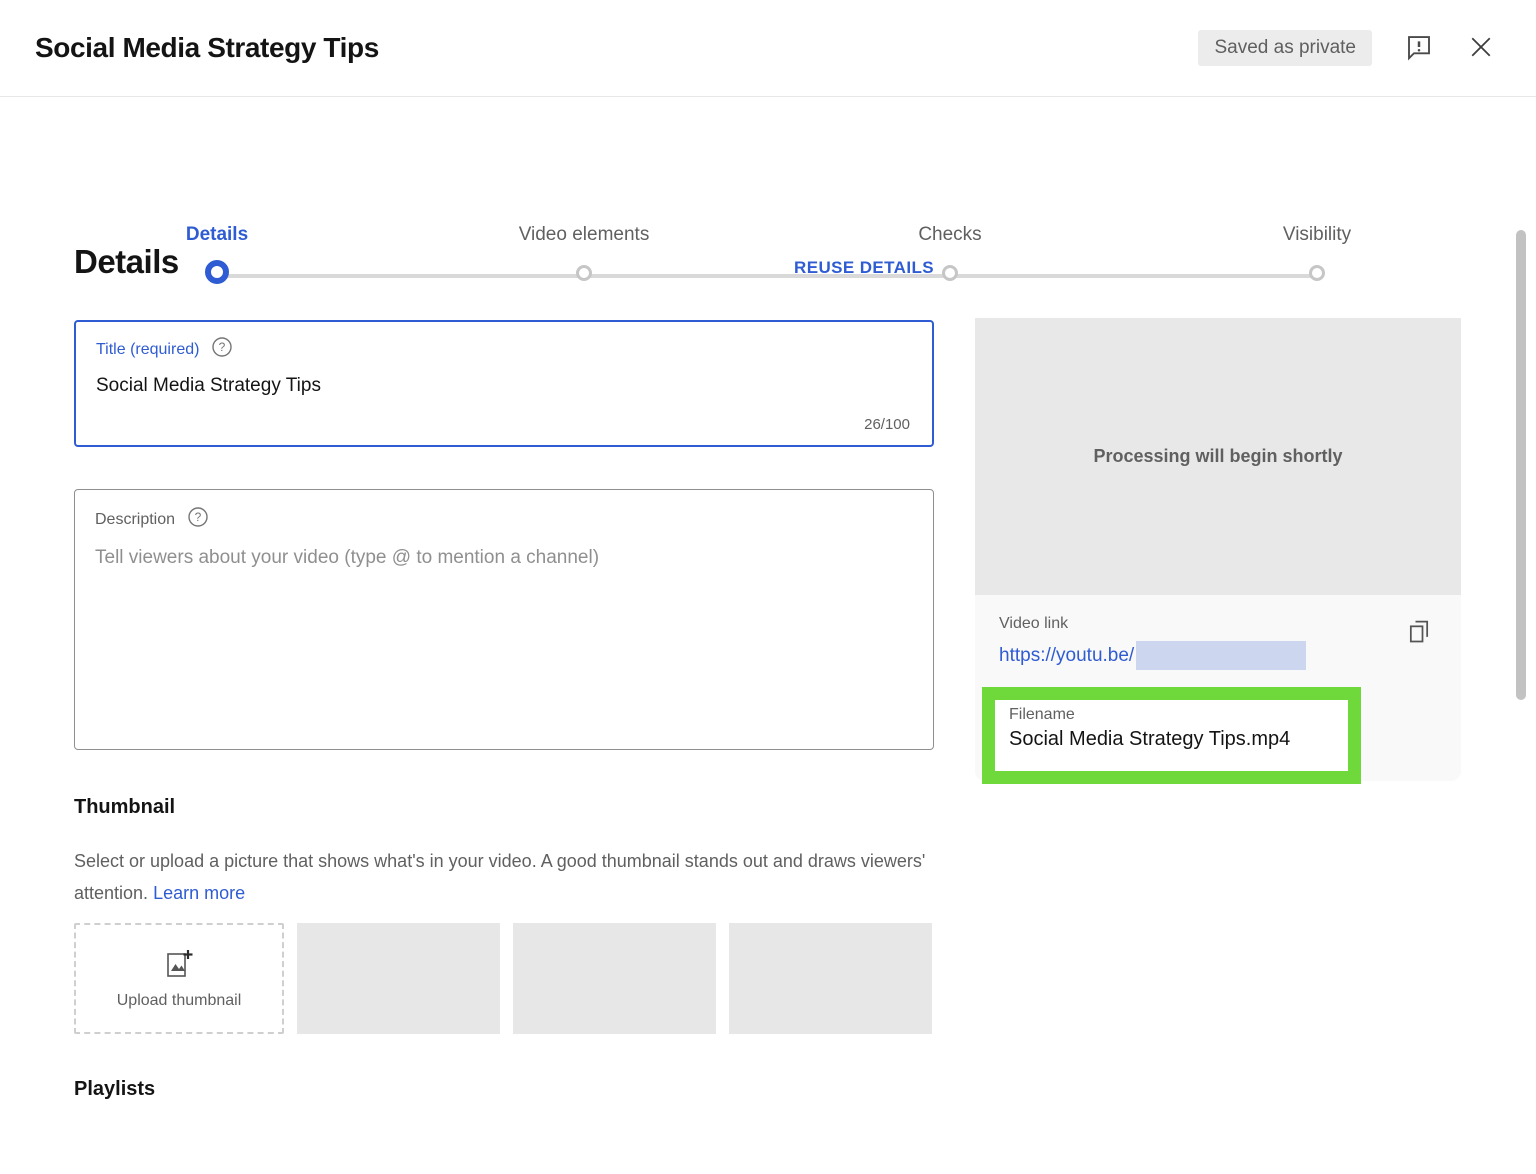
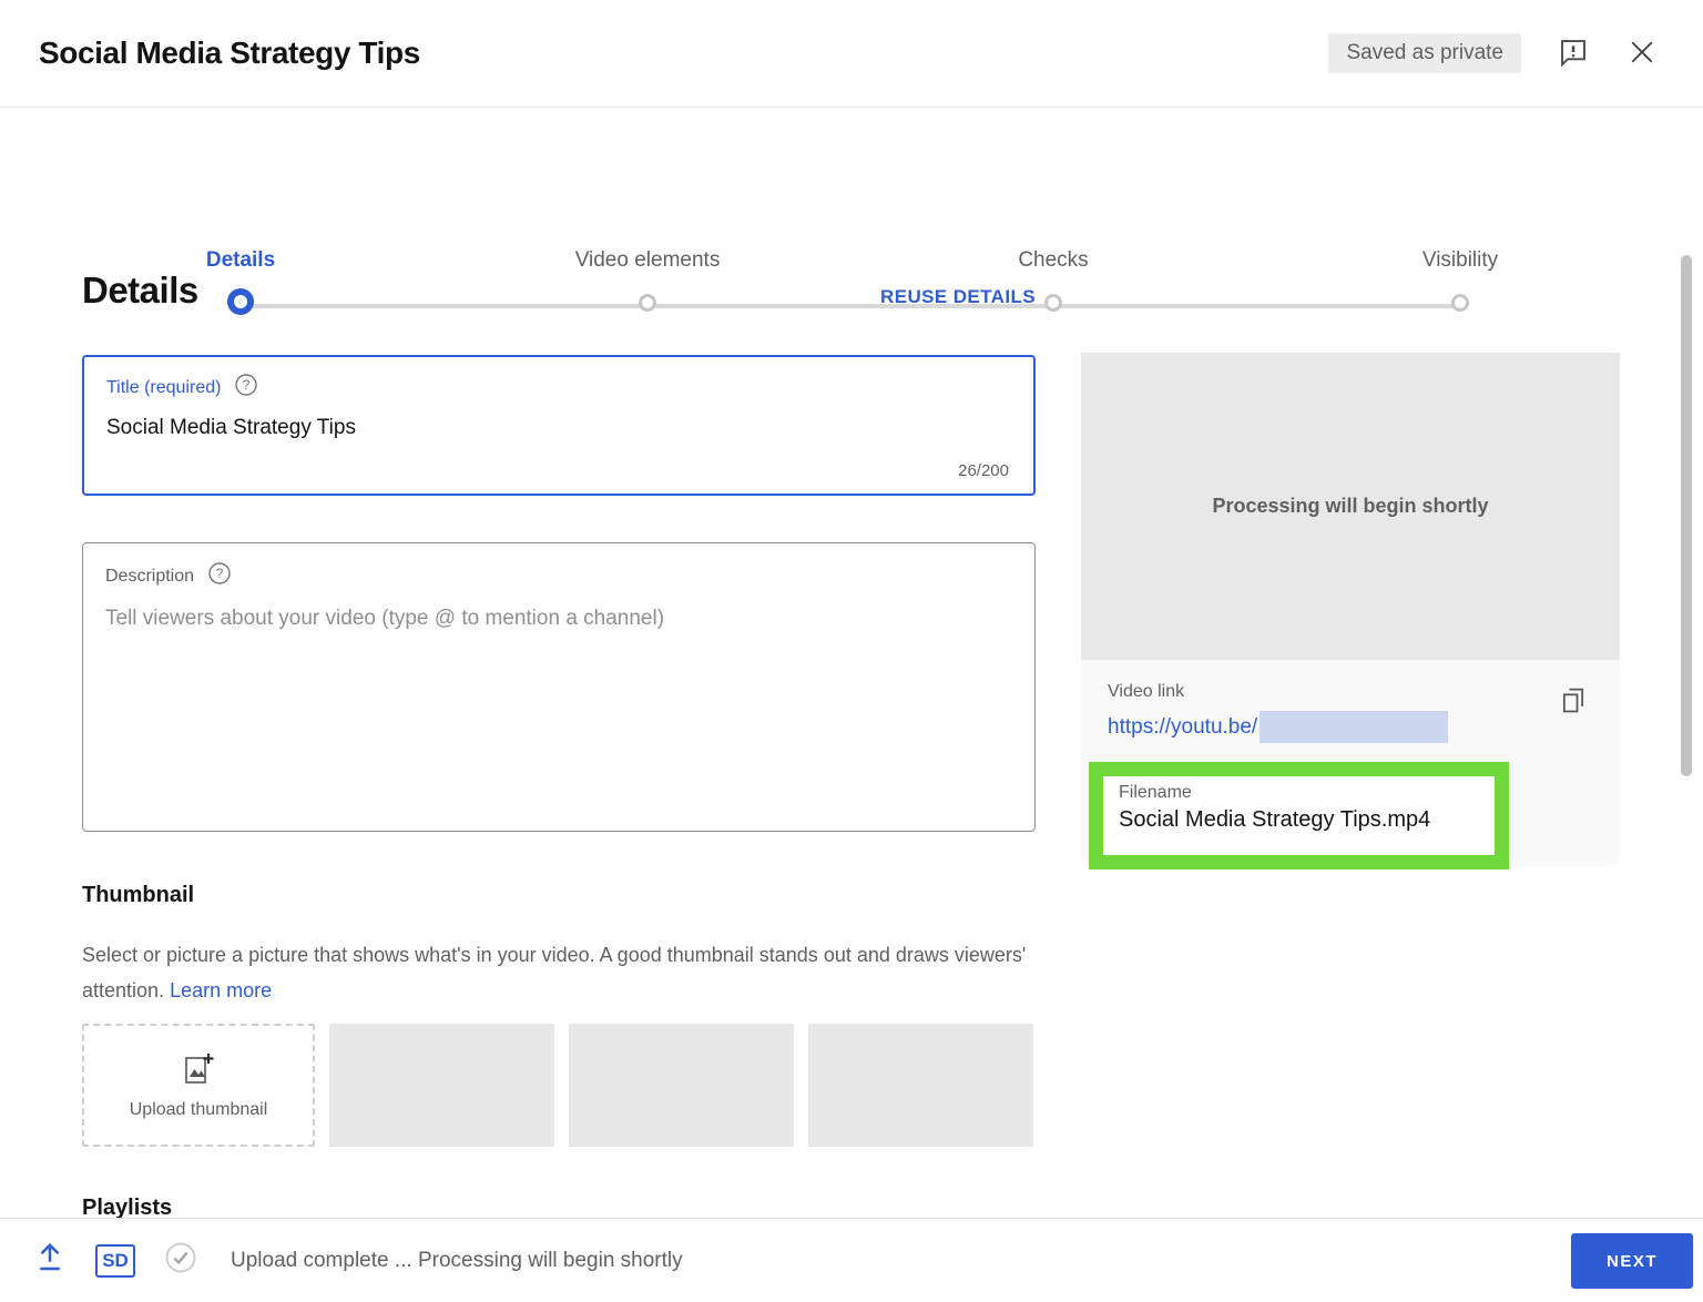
  Social Media Strategy Tips
  Saved as private
  Details
  Video elements
  Checks
  Visibility
  Details
  REUSE DETAILS
  Title (required)
  ?
  Social Media Strategy Tips
- 26/100
+ 26/200
  Description
  ?
  Tell viewers about your video (type @ to mention a channel)
  Thumbnail
- Select or upload a picture that shows what's in your video. A good thumbnail stands out and draws viewers' attention. Learn more
+ Select or picture a picture that shows what's in your video. A good thumbnail stands out and draws viewers' attention. Learn more
  Upload thumbnail
  Playlists
  Processing will begin shortly
  Video link
  https://youtu.be/
  Filename
  Social Media Strategy Tips.mp4
+ SD
+ Upload complete ... Processing will begin shortly
+ NEXT
